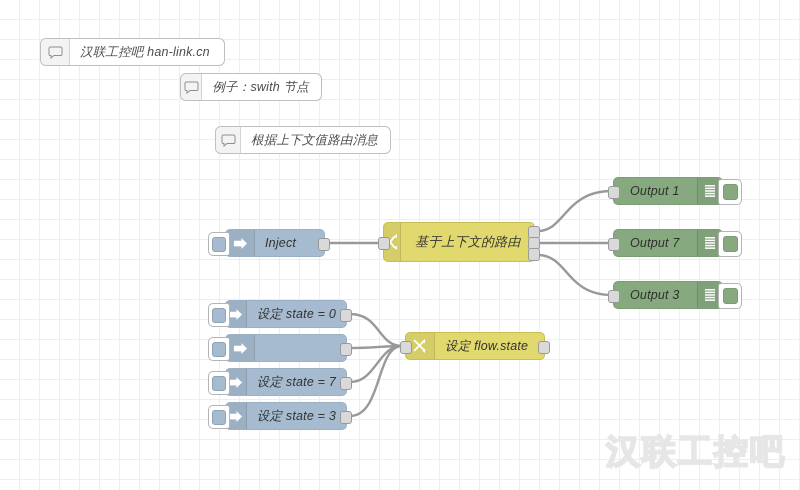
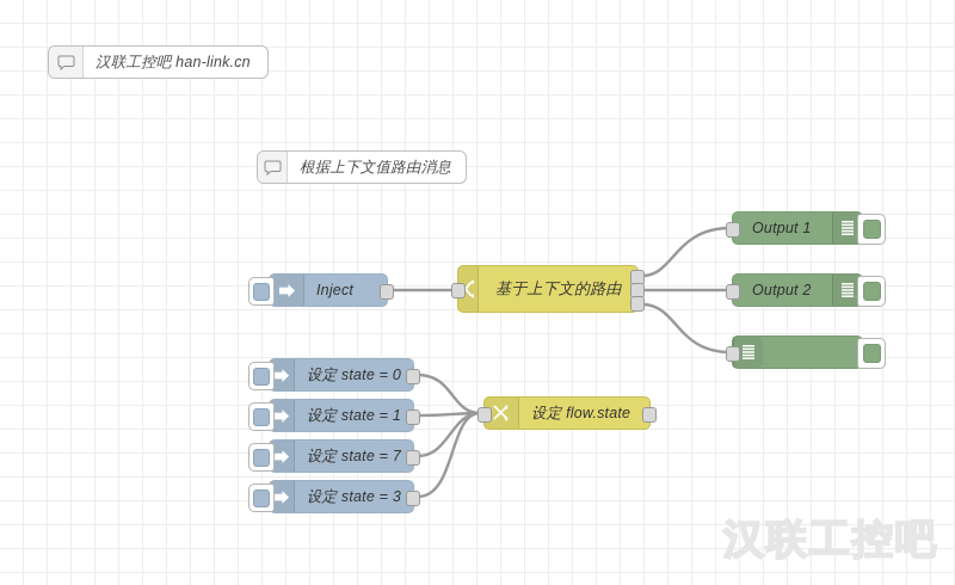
  汉联工控吧 han-link.cn
- 例子：swith 节点
  根据上下文值路由消息
  Inject
  基于上下文的路由
  Output 1
- Output 7
+ Output 2
- Output 3
  设定 state = 0
+ 设定 state = 1
  设定 state = 7
  设定 state = 3
  设定 flow.state
  汉联工控吧
